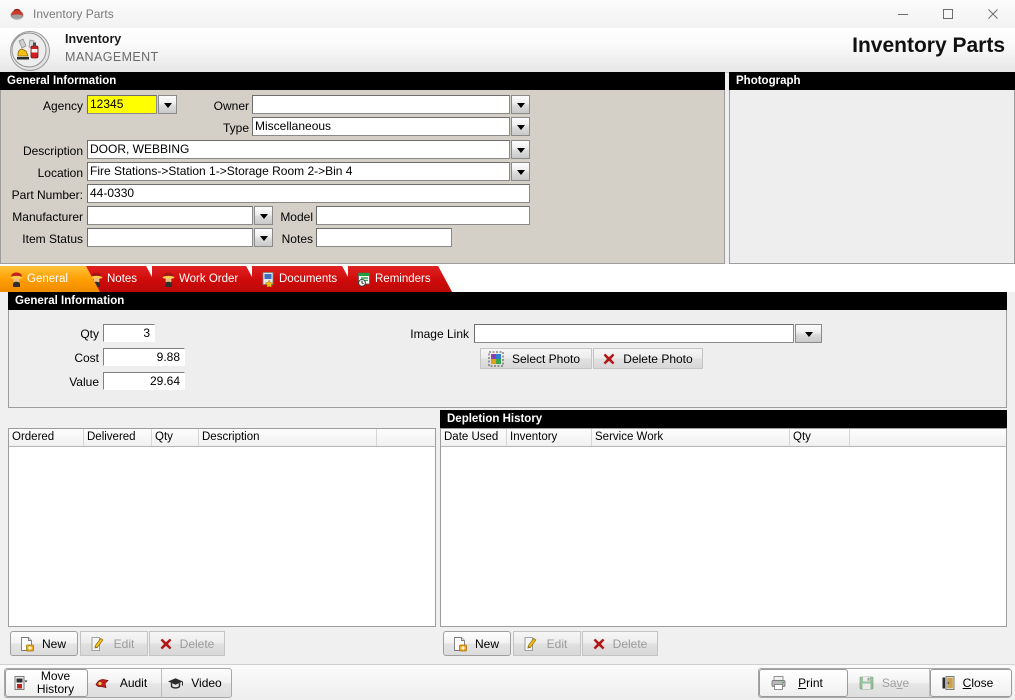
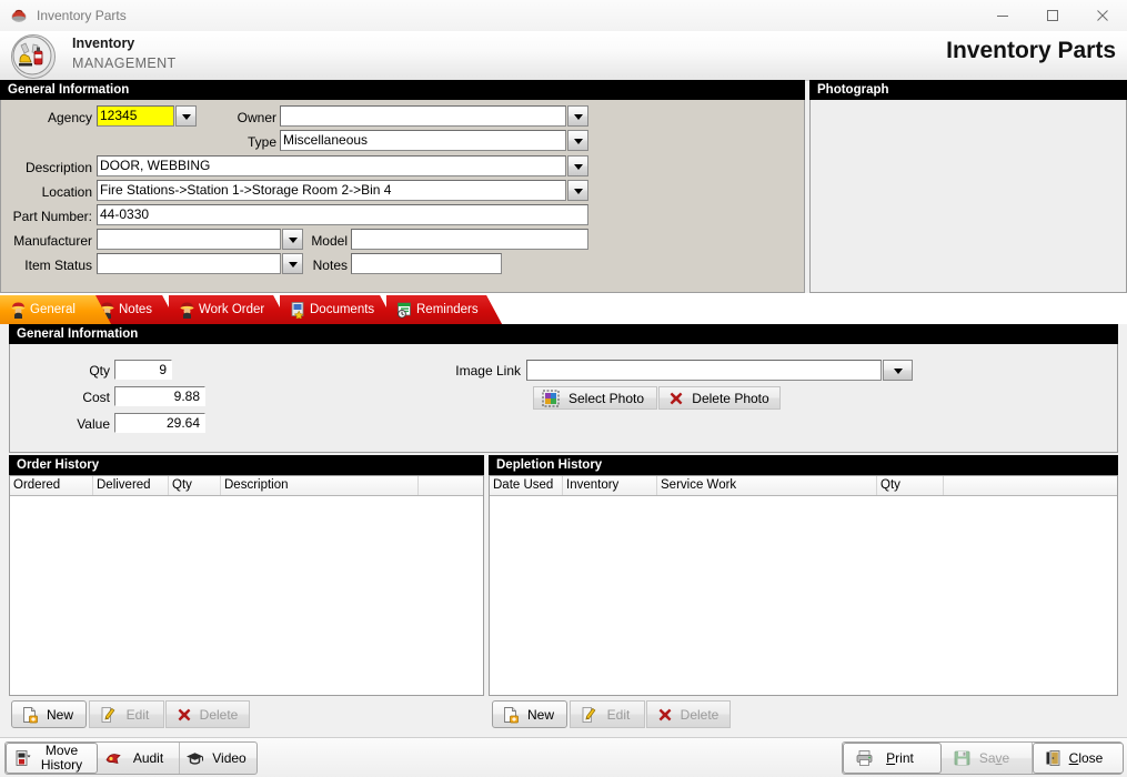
  Inventory Parts
  Inventory
  MANAGEMENT
  Inventory Parts
  General Information
  Photograph
  Agency
  12345
  Owner
  Type
  Miscellaneous
  Description
  DOOR, WEBBING
  Location
  Fire Stations->Station 1->Storage Room 2->Bin 4
  Part Number:
  44-0330
  Manufacturer
  Model
  Item Status
  Notes
  General
  Notes
  Work Order
  Documents
  Reminders
  General Information
  Qty
- 3
+ 9
  Cost
  9.88
  Value
  29.64
  Image Link
  Select Photo
  Delete Photo
+ Order History
  Ordered
  Delivered
  Qty
  Description
  New
  Edit
  Delete
  Depletion History
  Date Used
  Inventory
  Service Work
  Qty
  New
  Edit
  Delete
  Move
  History
  Audit
  Video
  P
  rint
  Sa
  v
  e
  C
  lose
